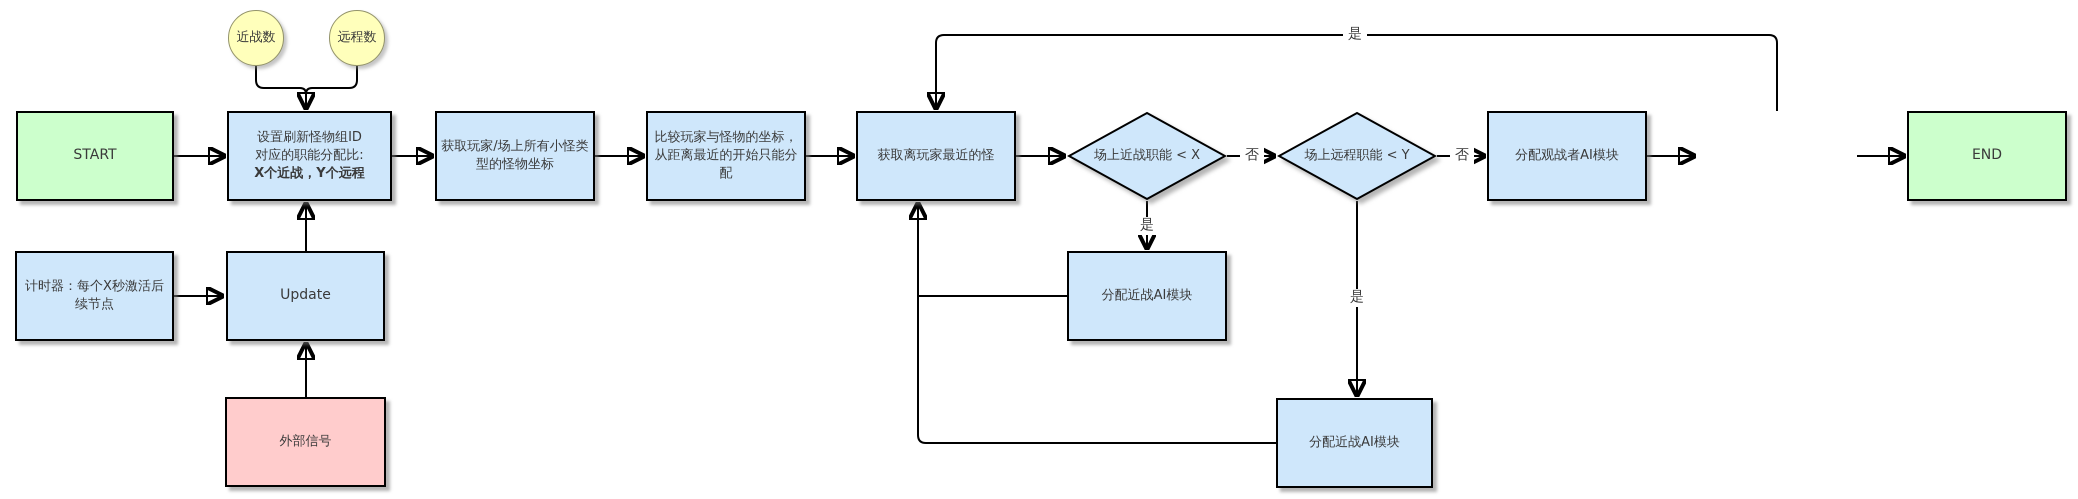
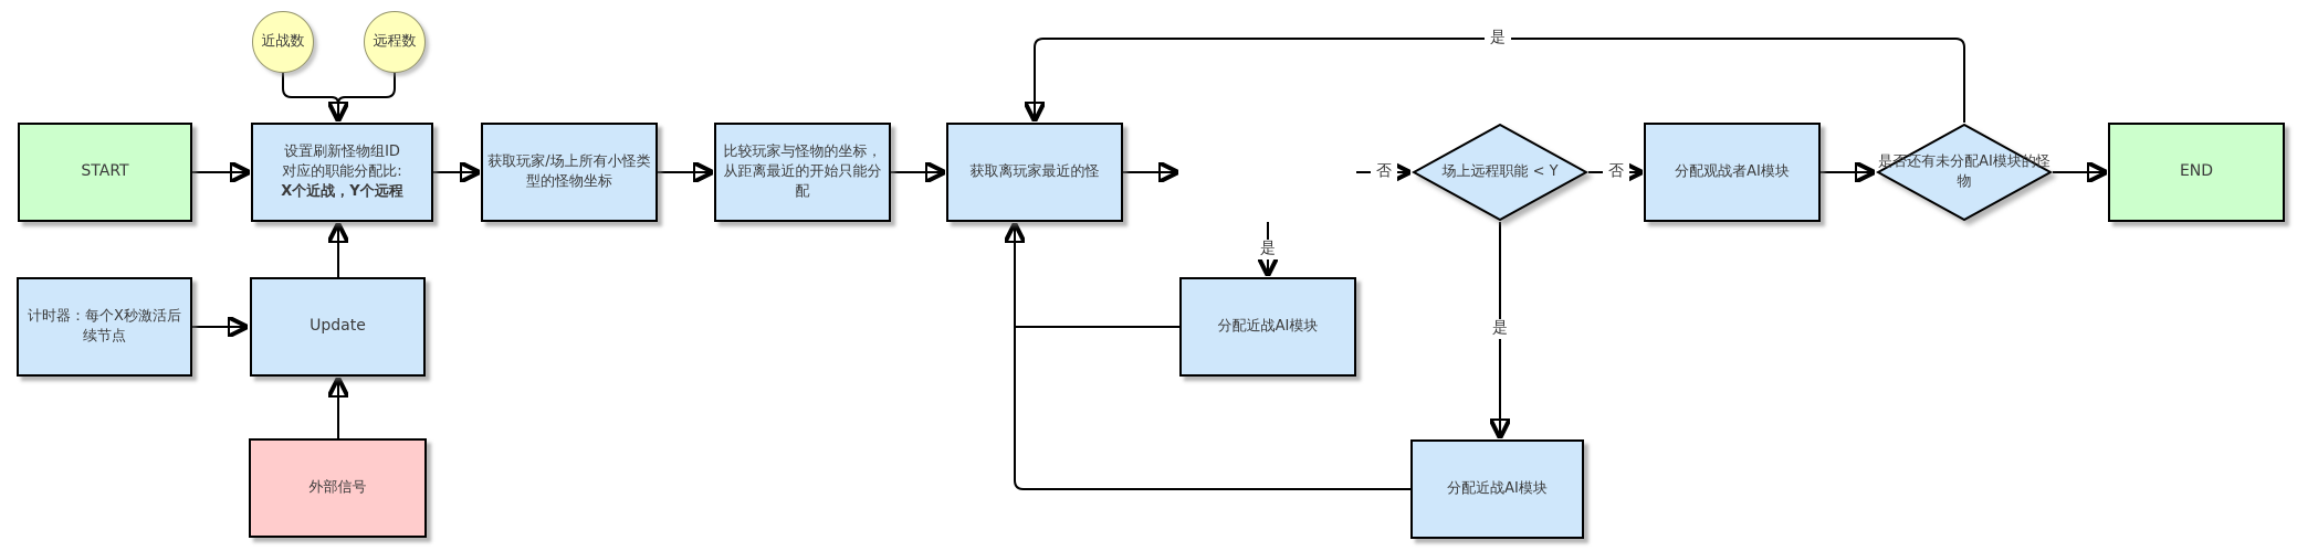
  START
  END
  近战数
  远程数
  设置刷新怪物组ID
  对应的职能分配比:
  X个近战，Y个远程
  获取玩家/场上所有小怪类型的怪物坐标
  比较玩家与怪物的坐标，从距离最近的开始只能分配
  获取离玩家最近的怪
  分配观战者AI模块
- 场上近战职能 < X
  场上远程职能 < Y
+ 是否还有未分配AI模块的怪物
  分配近战AI模块
  分配近战AI模块
  计时器：每个X秒激活后续节点
  Update
  外部信号
  否
  否
  是
  是
  是
